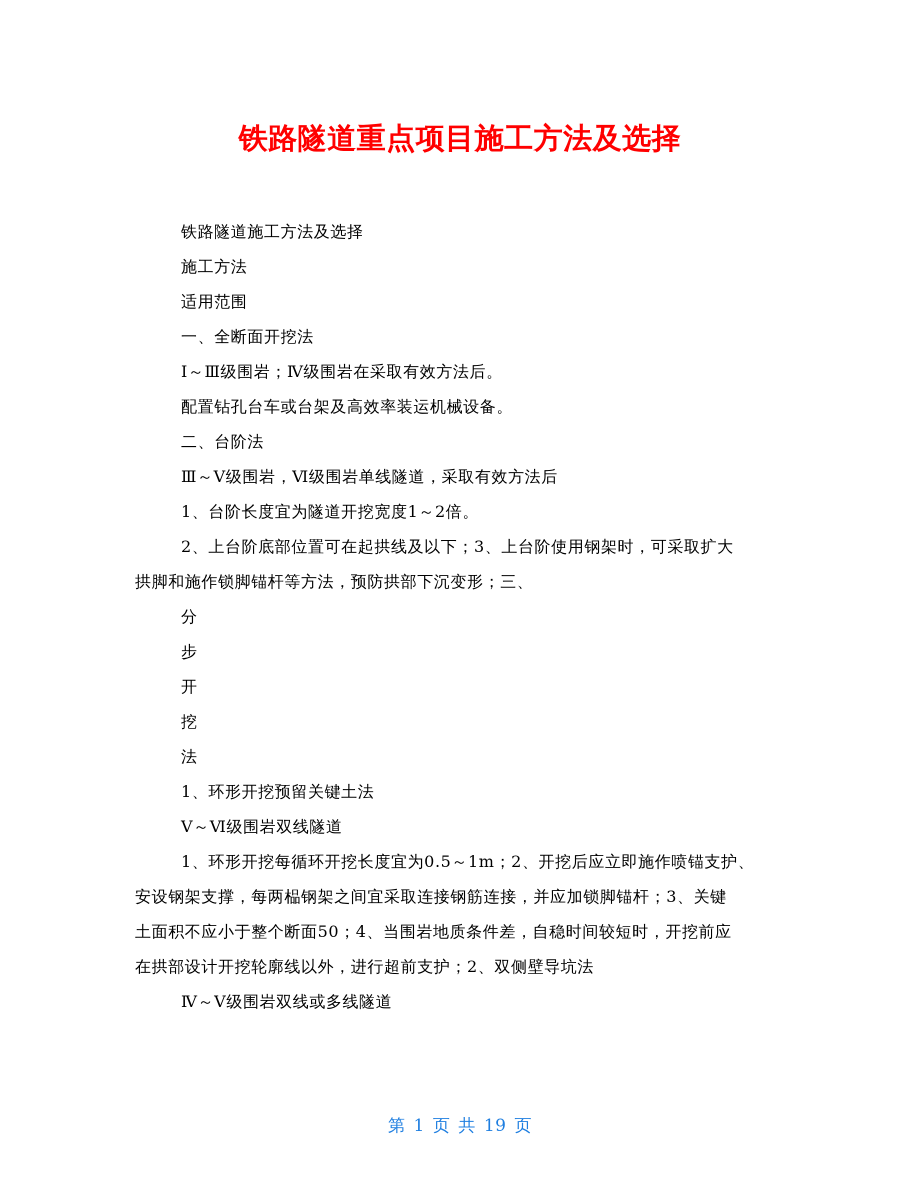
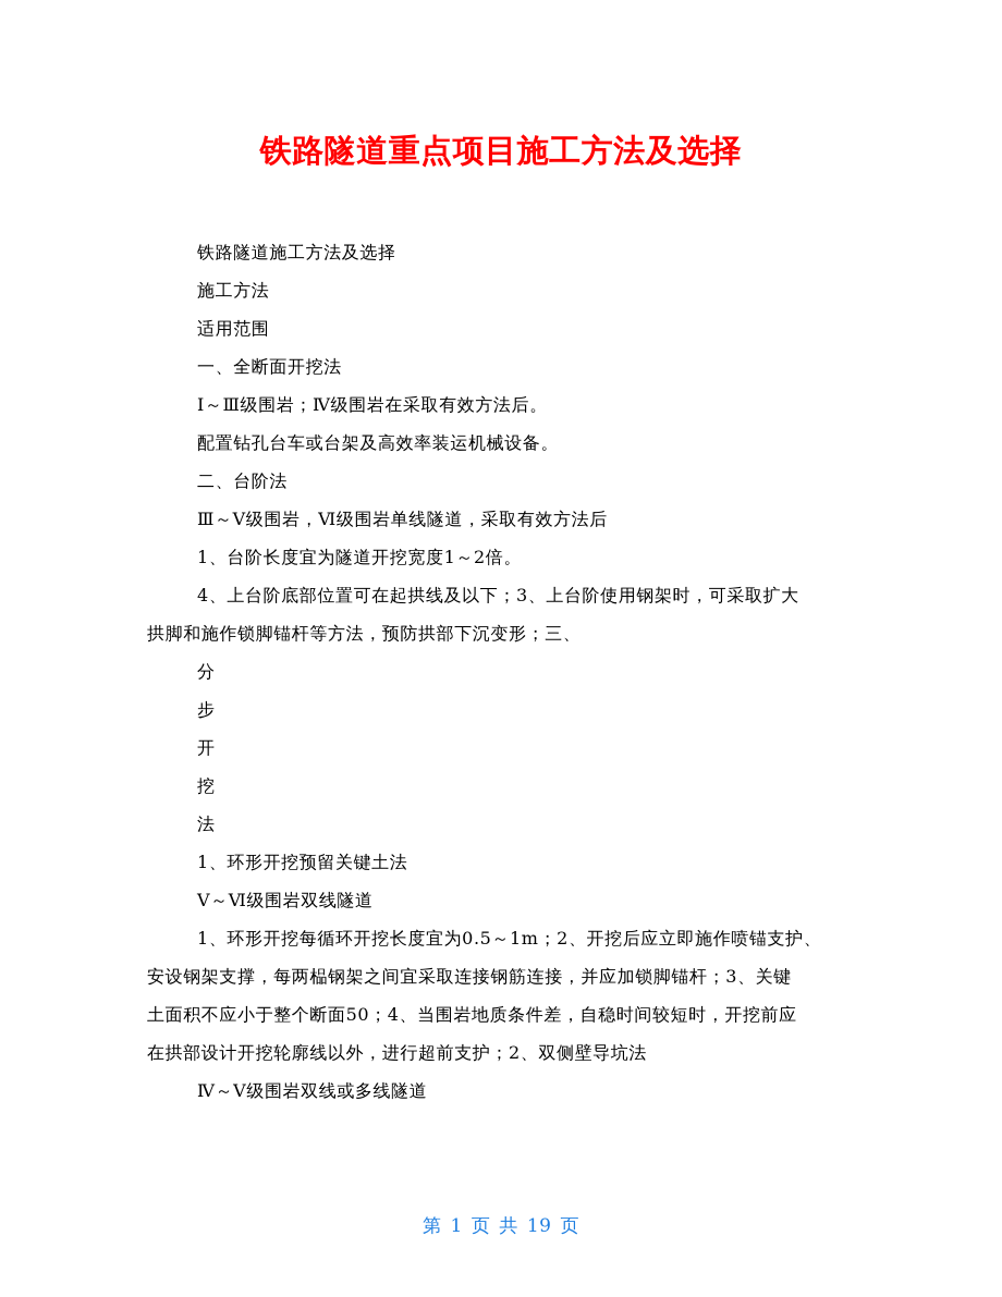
  铁路隧道重点项目施工方法及选择
  铁路隧道施工方法及选择
  施工方法
  适用范围
  一、全断面开挖法
  Ⅰ～Ⅲ级围岩；Ⅳ级围岩在采取有效方法后。
  配置钻孔台车或台架及高效率装运机械设备。
  二、台阶法
  Ⅲ～Ⅴ级围岩，Ⅵ级围岩单线隧道，采取有效方法后
  1、台阶长度宜为隧道开挖宽度1～2倍。
- 2、上台阶底部位置可在起拱线及以下；3、上台阶使用钢架时，可采取扩大
+ 4、上台阶底部位置可在起拱线及以下；3、上台阶使用钢架时，可采取扩大
  拱脚和施作锁脚锚杆等方法，预防拱部下沉变形；三、
  分
  步
  开
  挖
  法
  1、环形开挖预留关键土法
  Ⅴ～Ⅵ级围岩双线隧道
  1、环形开挖每循环开挖长度宜为0.5～1m；2、开挖后应立即施作喷锚支护、
  安设钢架支撑，每两榀钢架之间宜采取连接钢筋连接，并应加锁脚锚杆；3、关键
  土面积不应小于整个断面50；4、当围岩地质条件差，自稳时间较短时，开挖前应
  在拱部设计开挖轮廓线以外，进行超前支护；2、双侧壁导坑法
  Ⅳ～Ⅴ级围岩双线或多线隧道
  第 1 页 共 19 页
